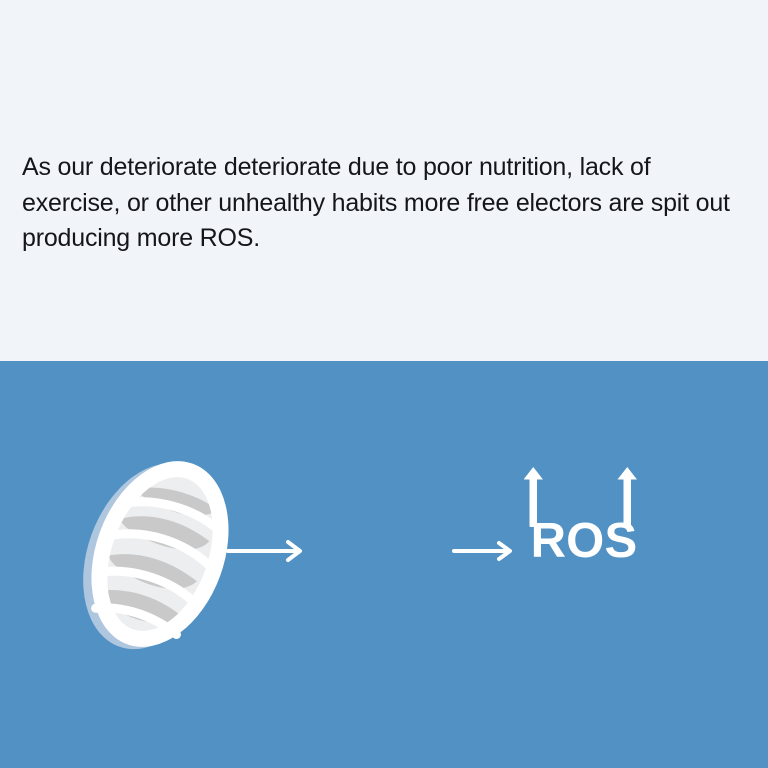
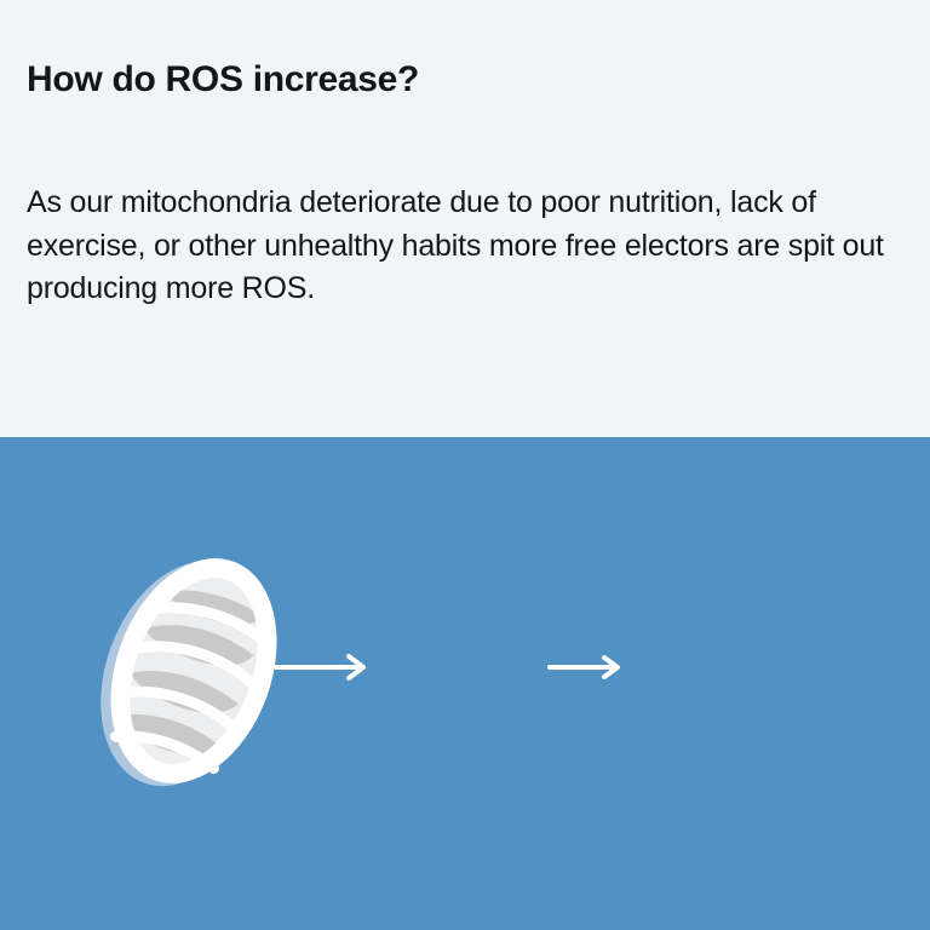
+ How do ROS increase?
- As our deteriorate deteriorate due to poor nutrition, lack of exercise, or other unhealthy habits more free electors are spit out producing more ROS.
+ As our mitochondria deteriorate due to poor nutrition, lack of exercise, or other unhealthy habits more free electors are spit out producing more ROS.
- ROS
